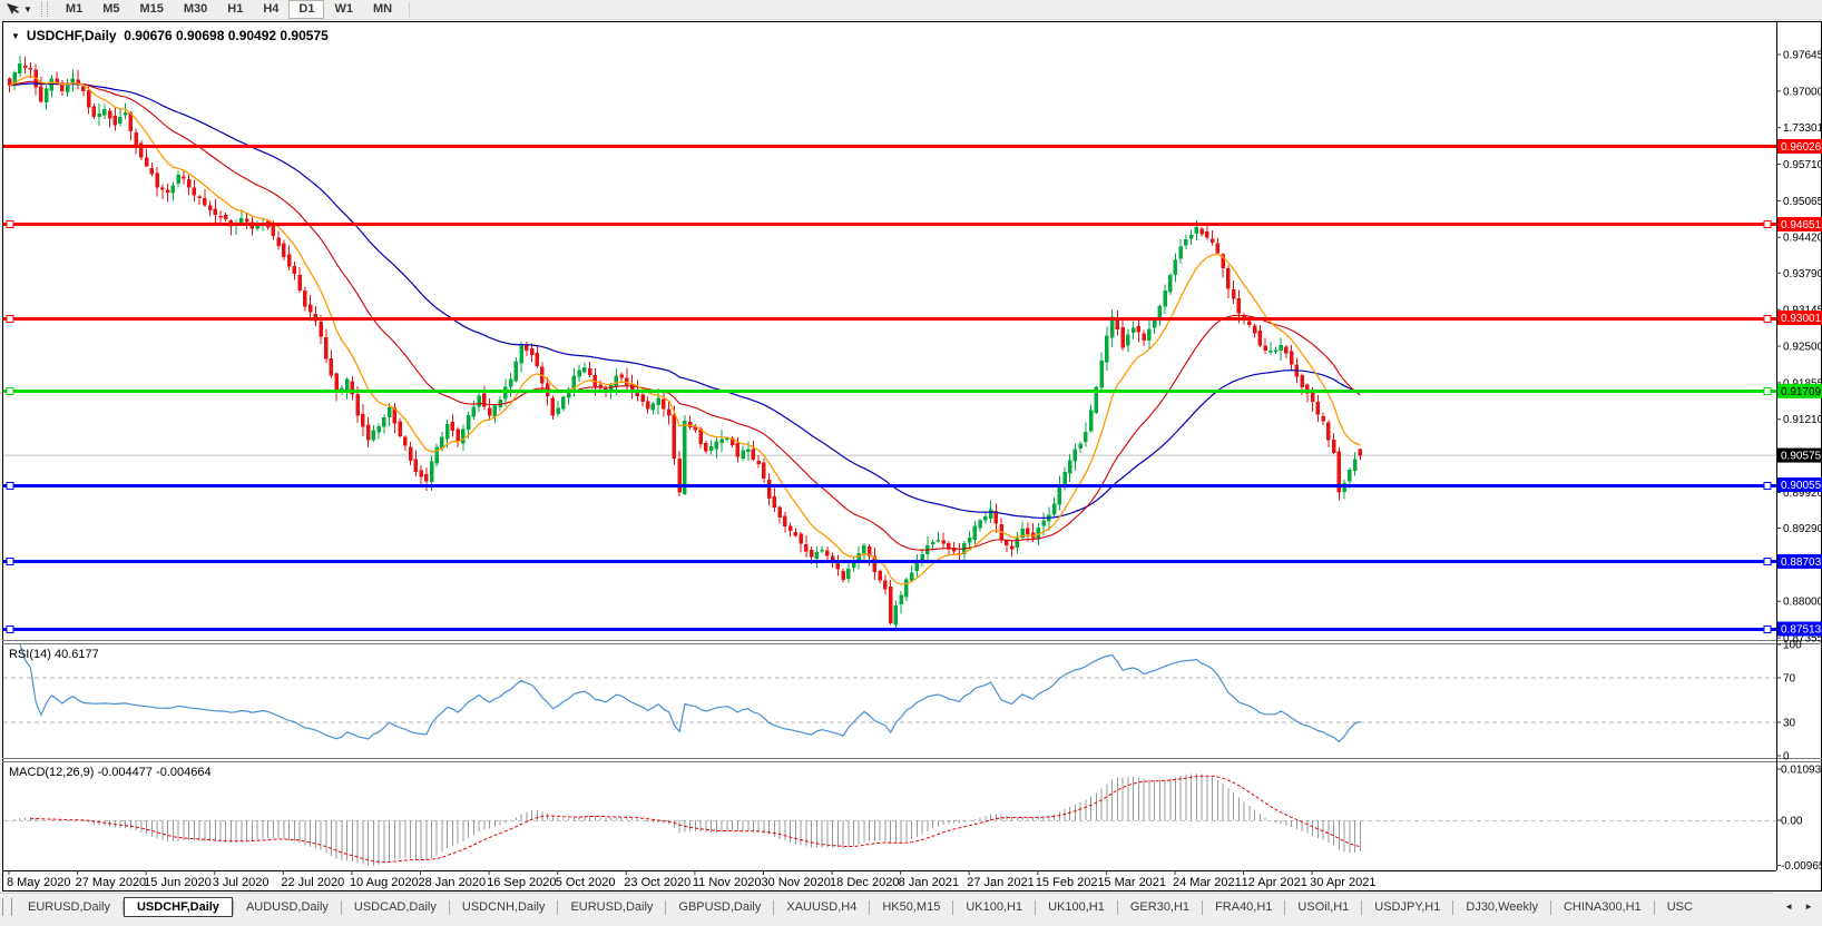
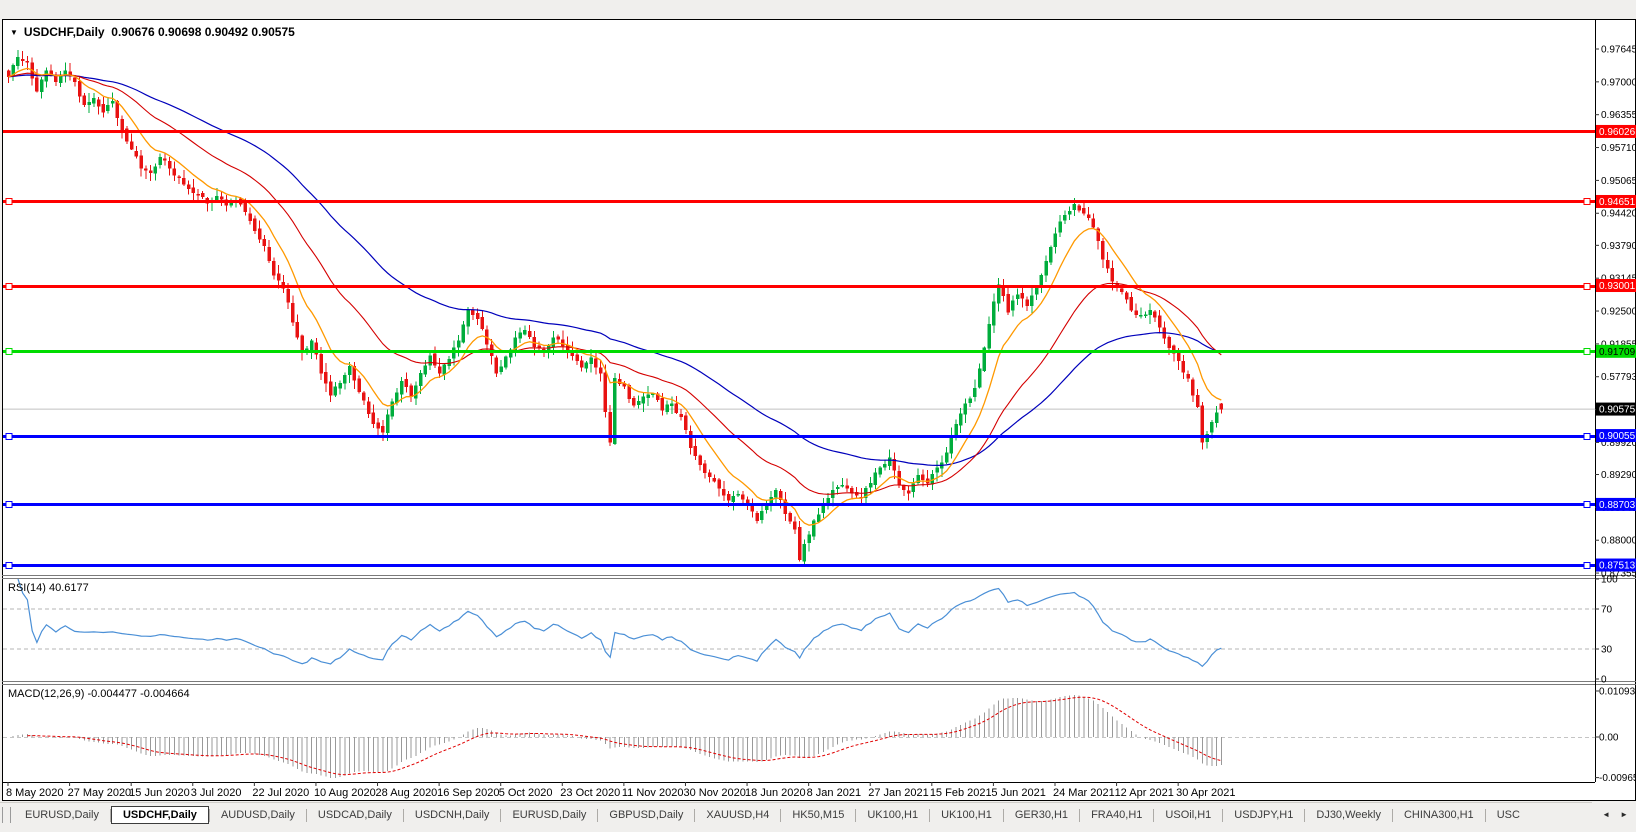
- ▼
- M1
- M5
- M15
- M30
- H1
- H4
- D1
- W1
- MN
  ▼ USDCHF,Daily 0.90676 0.90698 0.90492 0.90575
  0.97645
  0.97000
- 1.73301
+ 0.96355
  0.95710
  0.95065
  0.94420
  0.93790
  0.92500
- 0.91210
+ 0.57793
  0.89920
  0.89290
  0.88000
  0.87355
  100
  70
  30
  0
  RSI(14) 40.6177
  0.01093
  0.00
  -0.0096
  MACD(12,26,9) -0.004477 -0.004664
  8 May 2020
  27 May 2020
  15 Jun 2020
  3 Jul 2020
  22 Jul 2020
  10 Aug 2020
- 28 Jan 2020
+ 28 Aug 2020
  16 Sep 2020
  5 Oct 2020
  23 Oct 2020
  11 Nov 2020
  30 Nov 2020
- 18 Dec 2020
+ 18 Jun 2020
  8 Jan 2021
  27 Jan 2021
  15 Feb 2021
- 5 Mar 2021
+ 5 Jun 2021
  24 Mar 2021
  12 Apr 2021
  30 Apr 2021
  0.96026
  0.94651
  0.93001
  0.91709
  0.90055
  0.88703
  0.87513
  0.90575
  EURUSD,Daily
  USDCHF,Daily
  AUDUSD,Daily
  USDCAD,Daily
  USDCNH,Daily
  EURUSD,Daily
  GBPUSD,Daily
  XAUUSD,H4
  HK50,M15
  UK100,H1
  UK100,H1
  GER30,H1
  FRA40,H1
  USOil,H1
  USDJPY,H1
  DJ30,Weekly
  CHINA300,H1
  USC
  ◄
  ►
